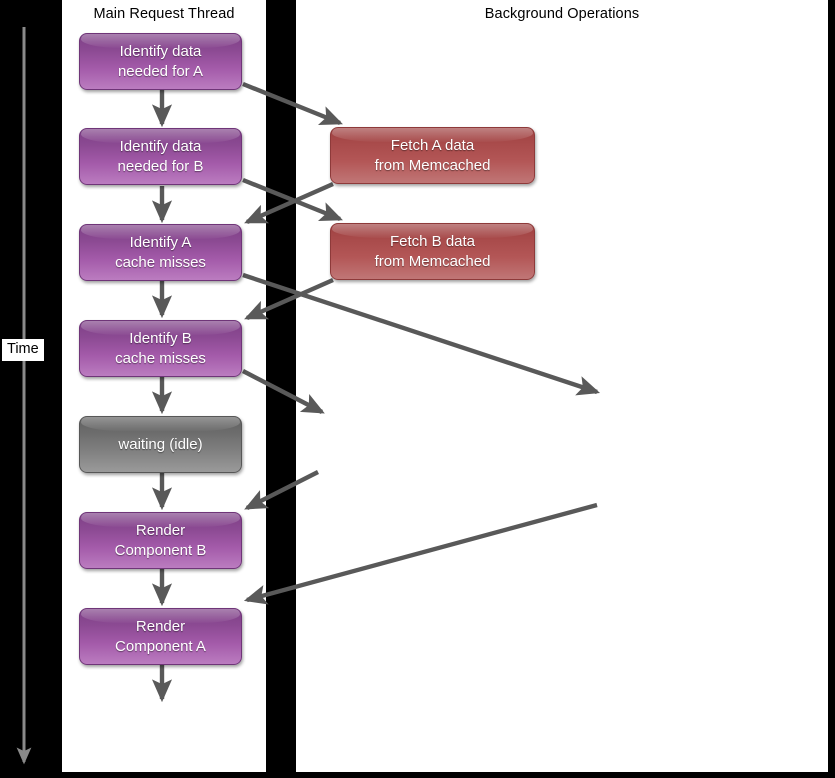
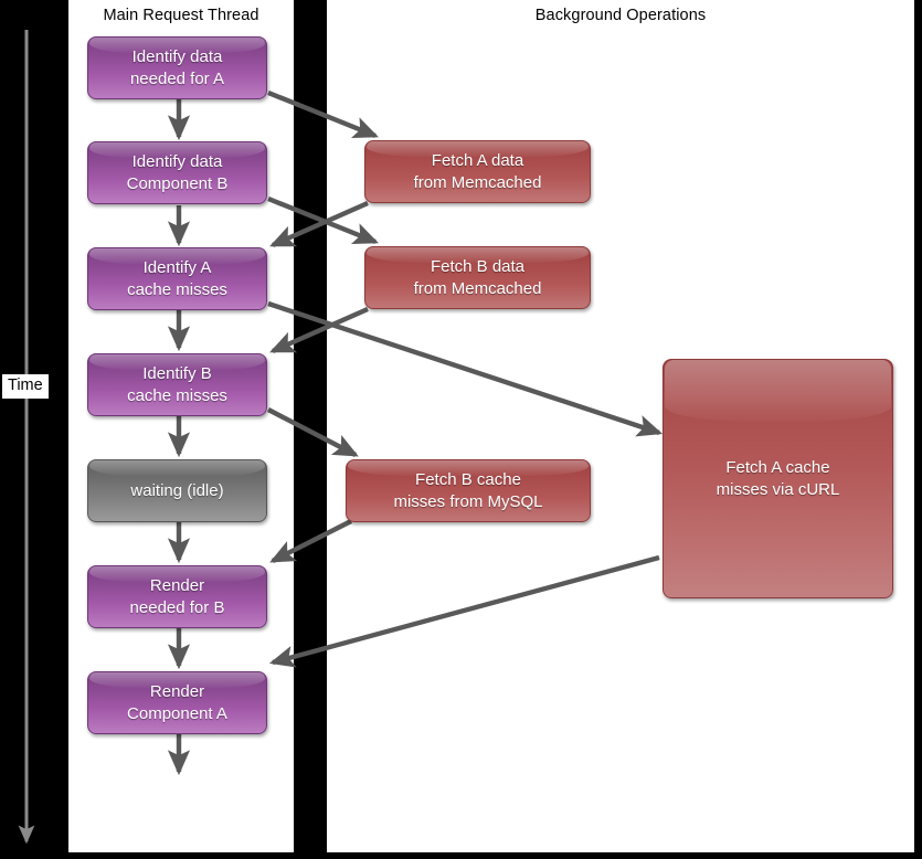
  Main Request Thread
  Background Operations
  Time
  Identify data
  needed for A
  Identify data
- needed for B
+ Component B
  Identify A
  cache misses
  Identify B
  cache misses
  waiting (idle)
  Render
- Component B
+ needed for B
  Render
  Component A
  Fetch A data
  from Memcached
  Fetch B data
  from Memcached
+ Fetch B cache
+ misses from MySQL
+ Fetch A cache
+ misses via cURL
